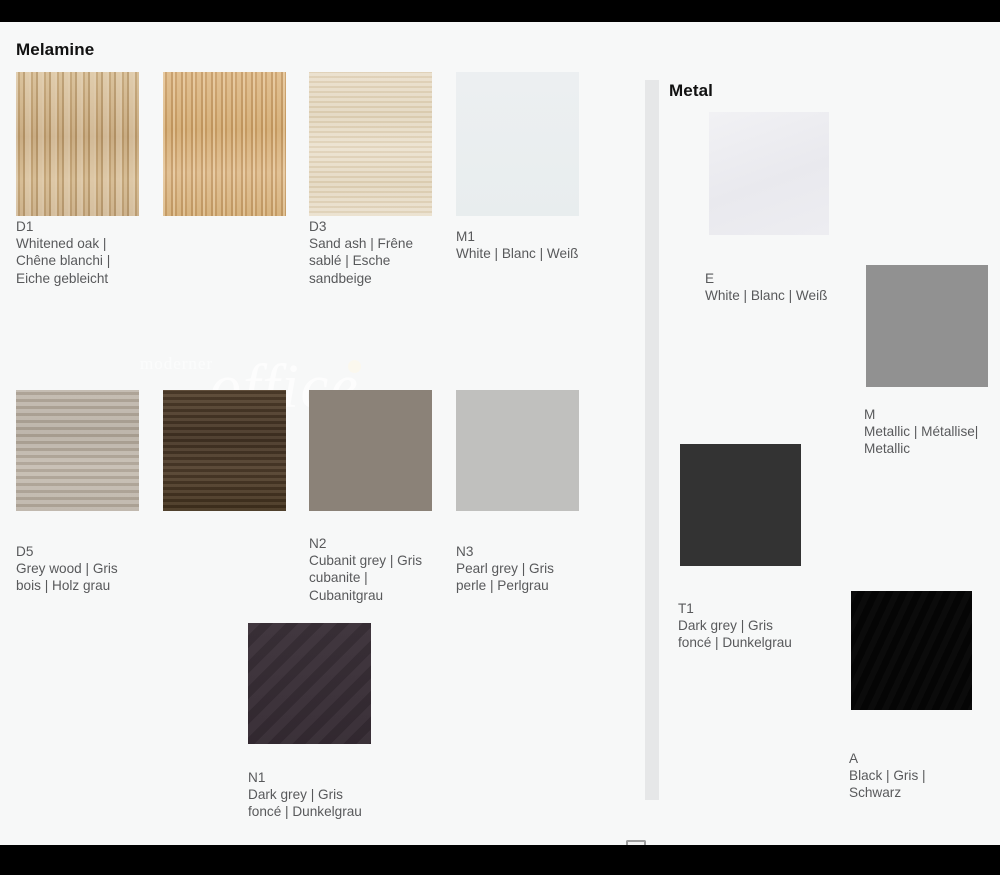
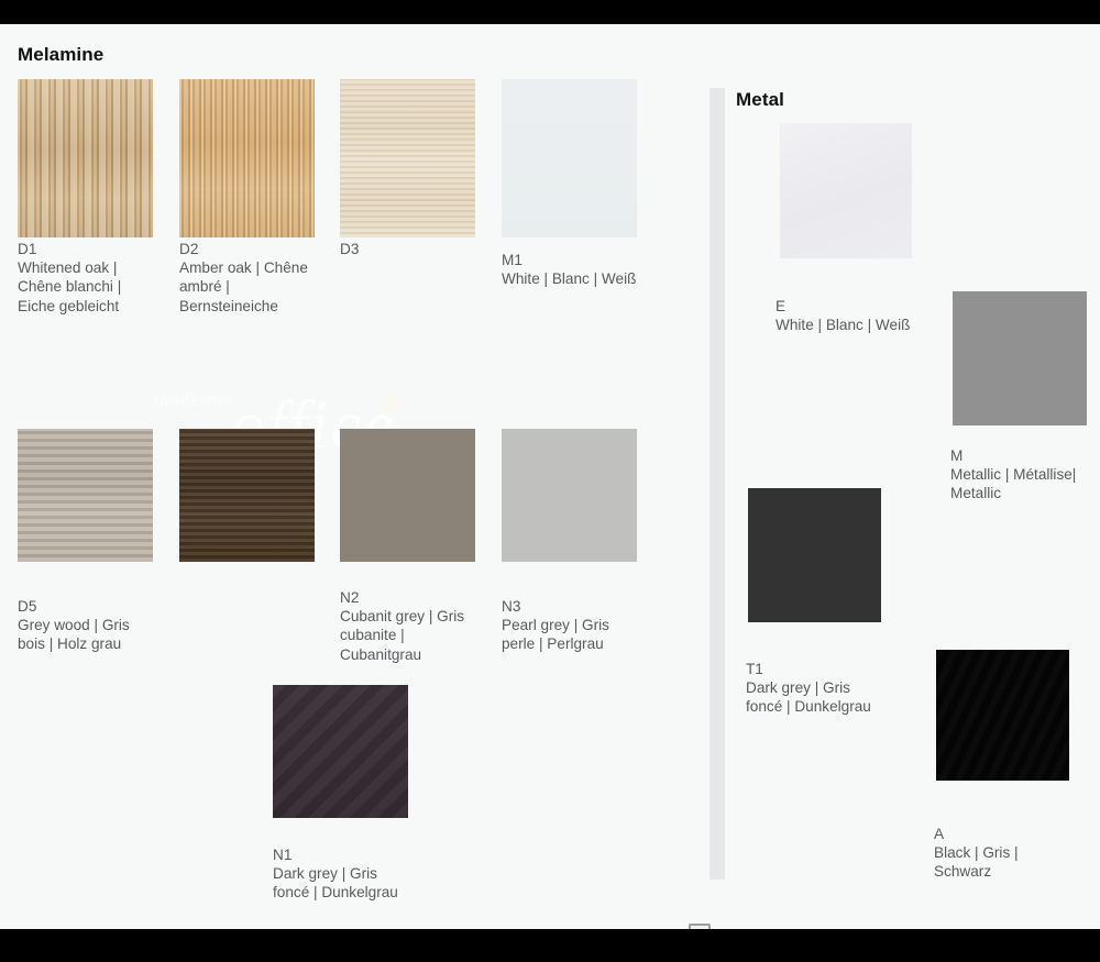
  office
  Melamine
  D1
  Whitened oak | Chêne blanchi | Eiche gebleicht
+ D2
+ Amber oak | Chêne ambré | Bernsteineiche
  D3
- Sand ash | Frêne sablé | Esche sandbeige
  M1
  White | Blanc | Weiß
  D5
  Grey wood | Gris bois | Holz grau
  N2
  Cubanit grey | Gris cubanite | Cubanitgrau
  N3
  Pearl grey | Gris perle | Perlgrau
  N1
  Dark grey | Gris foncé | Dunkelgrau
  Metal
  E
  White | Blanc | Weiß
  M
  Metallic | Métallise| Metallic
  T1
  Dark grey | Gris foncé | Dunkelgrau
  A
  Black | Gris | Schwarz
